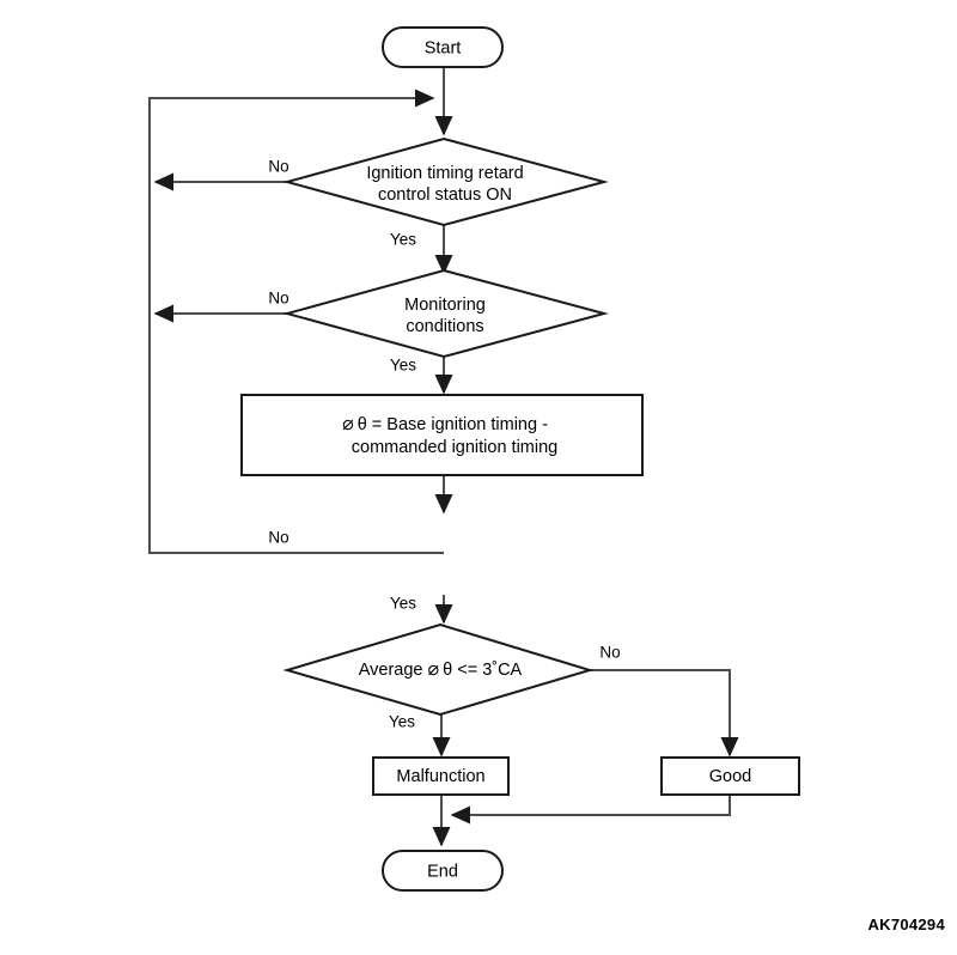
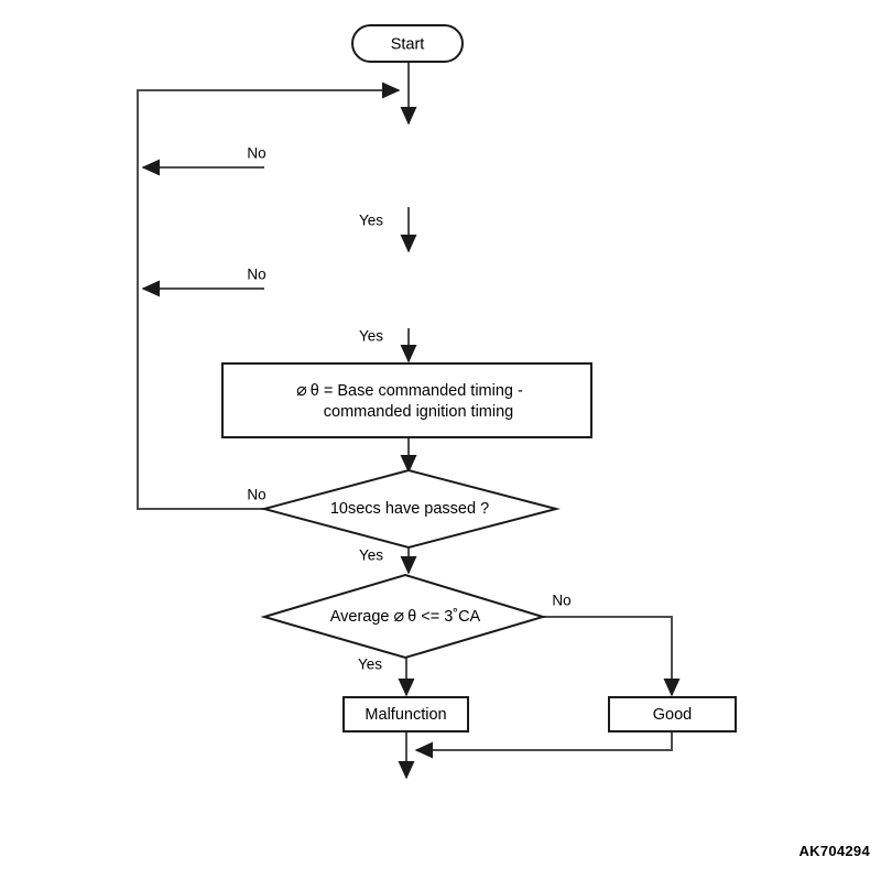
  Start
- Ignition timing retard
- control status ON
- Monitoring
- conditions
- ⌀ θ = Base ignition timing -
+ ⌀ θ = Base commanded timing -
  commanded ignition timing
+ 10secs have passed ?
  Average ⌀ θ <= 3˚CA
  Malfunction
  Good
- End
  No
  Yes
  No
  Yes
  No
  Yes
  No
  Yes
  AK704294
